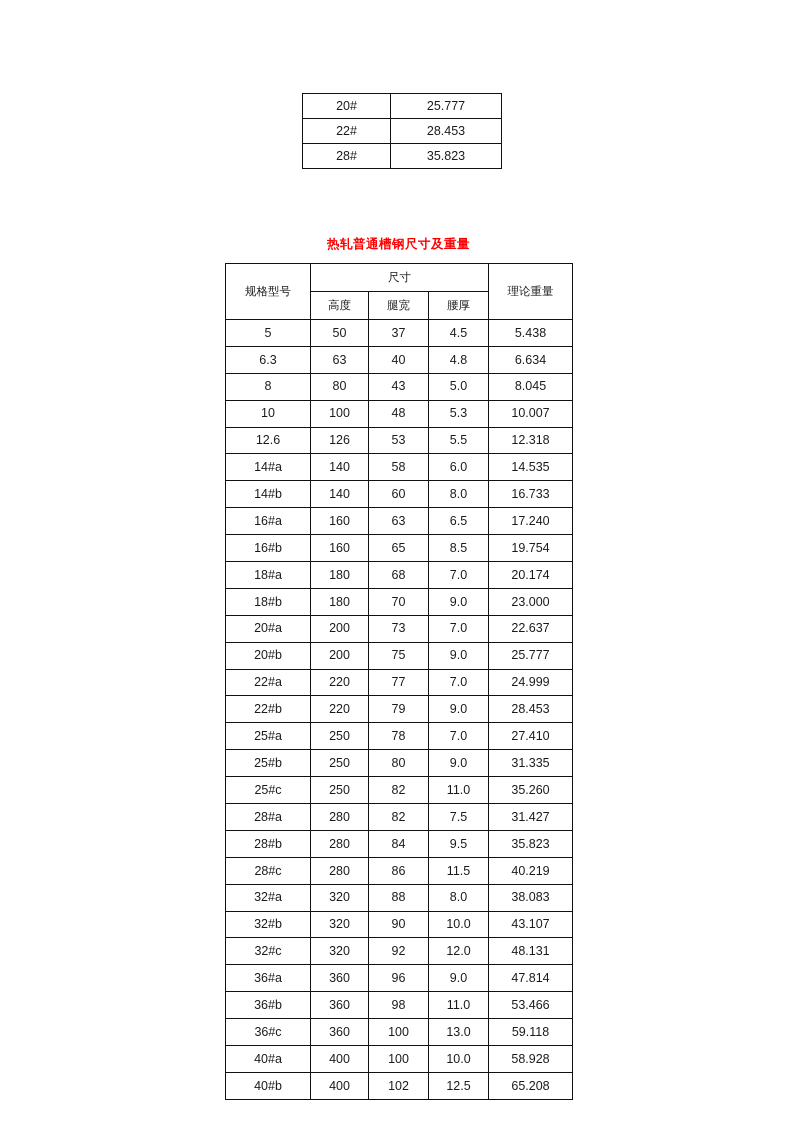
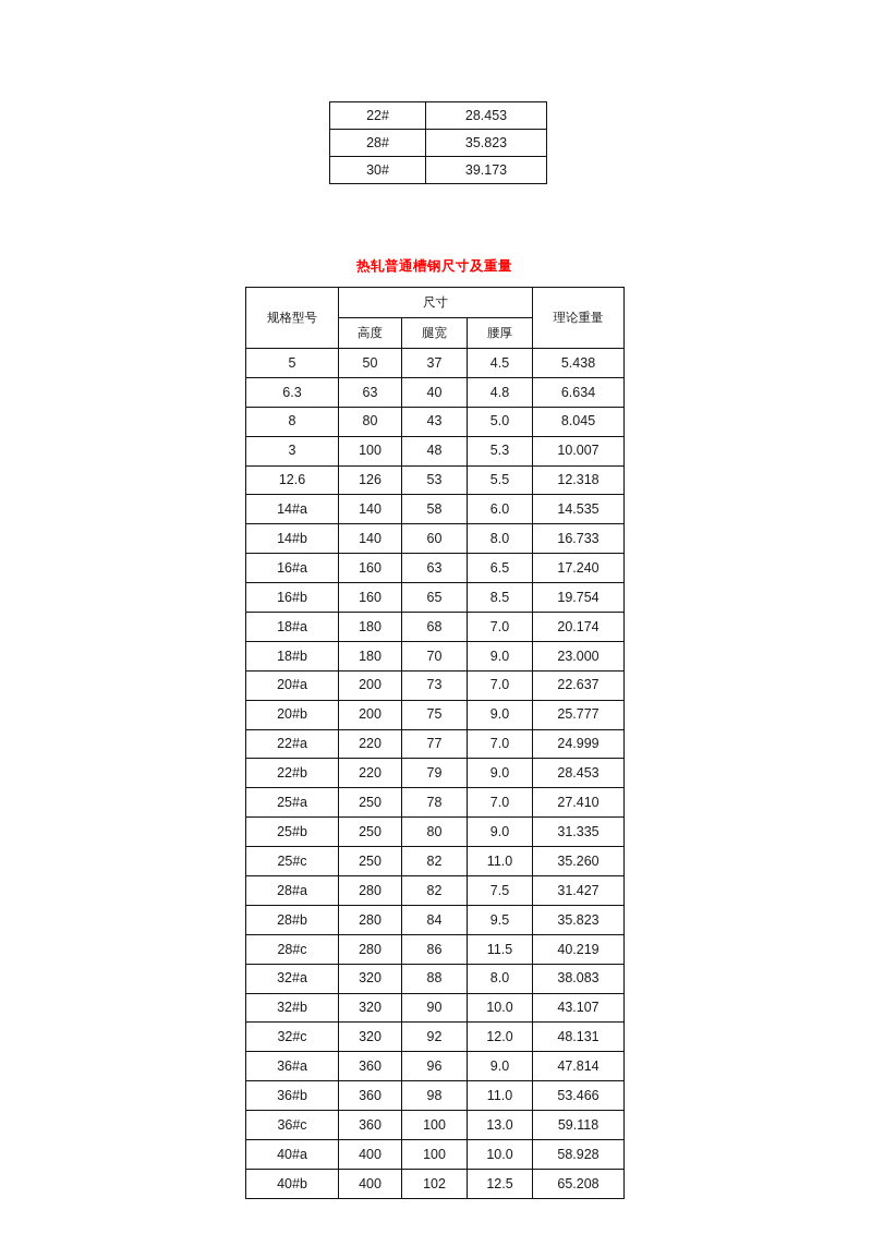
- 20#	25.777
  22#	28.453
  28#	35.823
+ 30#	39.173
  热轧普通槽钢尺寸及重量
  规格型号	尺寸	理论重量
  高度	腿宽	腰厚
  5	50	37	4.5	5.438
  6.3	63	40	4.8	6.634
  8	80	43	5.0	8.045
- 10	100	48	5.3	10.007
+ 3	100	48	5.3	10.007
  12.6	126	53	5.5	12.318
  14#a	140	58	6.0	14.535
  14#b	140	60	8.0	16.733
  16#a	160	63	6.5	17.240
  16#b	160	65	8.5	19.754
  18#a	180	68	7.0	20.174
  18#b	180	70	9.0	23.000
  20#a	200	73	7.0	22.637
  20#b	200	75	9.0	25.777
  22#a	220	77	7.0	24.999
  22#b	220	79	9.0	28.453
  25#a	250	78	7.0	27.410
  25#b	250	80	9.0	31.335
  25#c	250	82	11.0	35.260
  28#a	280	82	7.5	31.427
  28#b	280	84	9.5	35.823
  28#c	280	86	11.5	40.219
  32#a	320	88	8.0	38.083
  32#b	320	90	10.0	43.107
  32#c	320	92	12.0	48.131
  36#a	360	96	9.0	47.814
  36#b	360	98	11.0	53.466
  36#c	360	100	13.0	59.118
  40#a	400	100	10.0	58.928
  40#b	400	102	12.5	65.208
